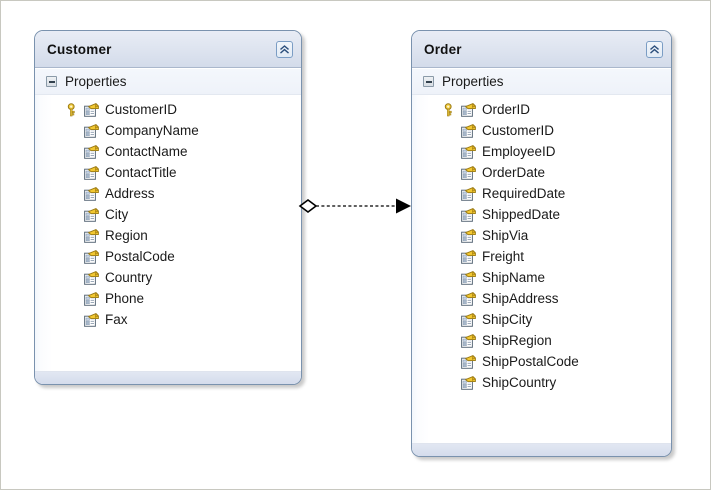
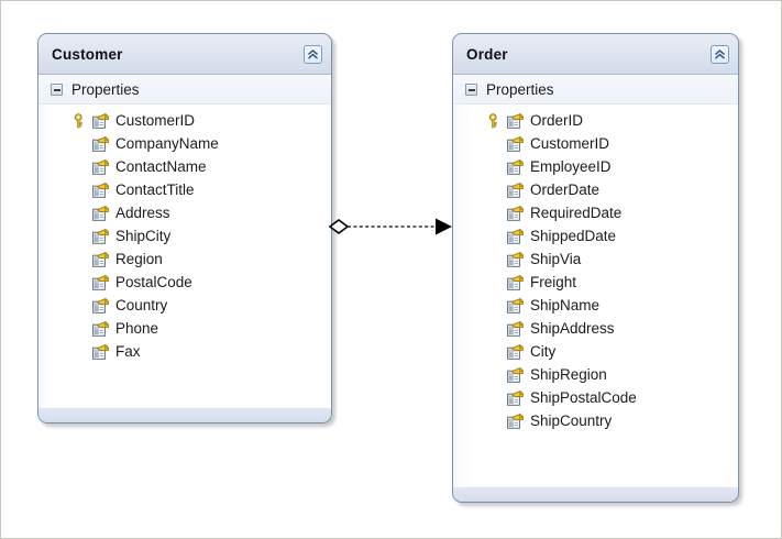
  Customer
  Properties
  CustomerID
  CompanyName
  ContactName
  ContactTitle
  Address
- City
+ ShipCity
  Region
  PostalCode
  Country
  Phone
  Fax
  Order
  Properties
  OrderID
  CustomerID
  EmployeeID
  OrderDate
  RequiredDate
  ShippedDate
  ShipVia
  Freight
  ShipName
  ShipAddress
- ShipCity
+ City
  ShipRegion
  ShipPostalCode
  ShipCountry
